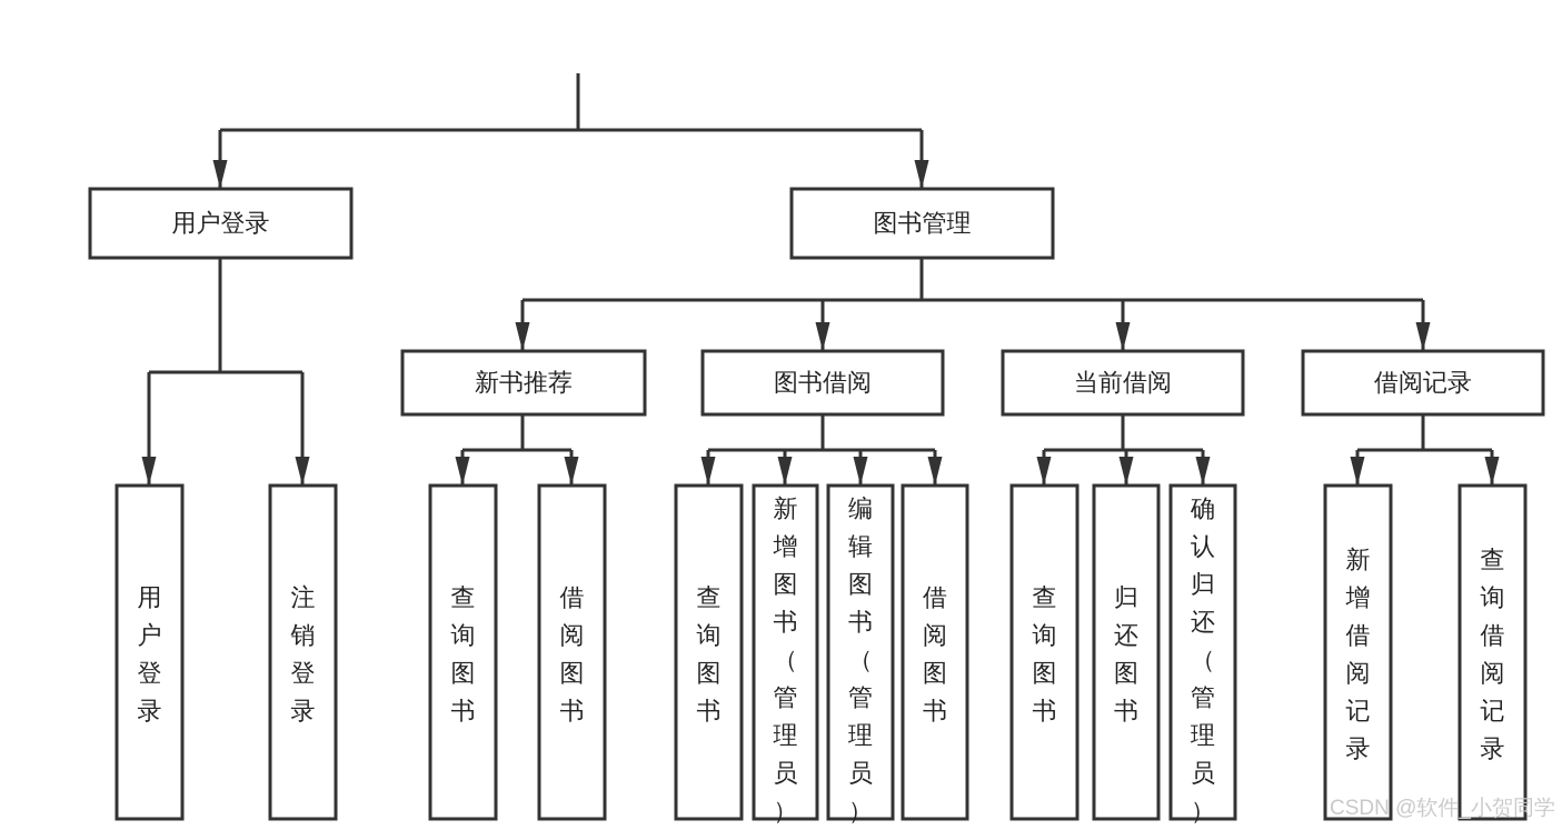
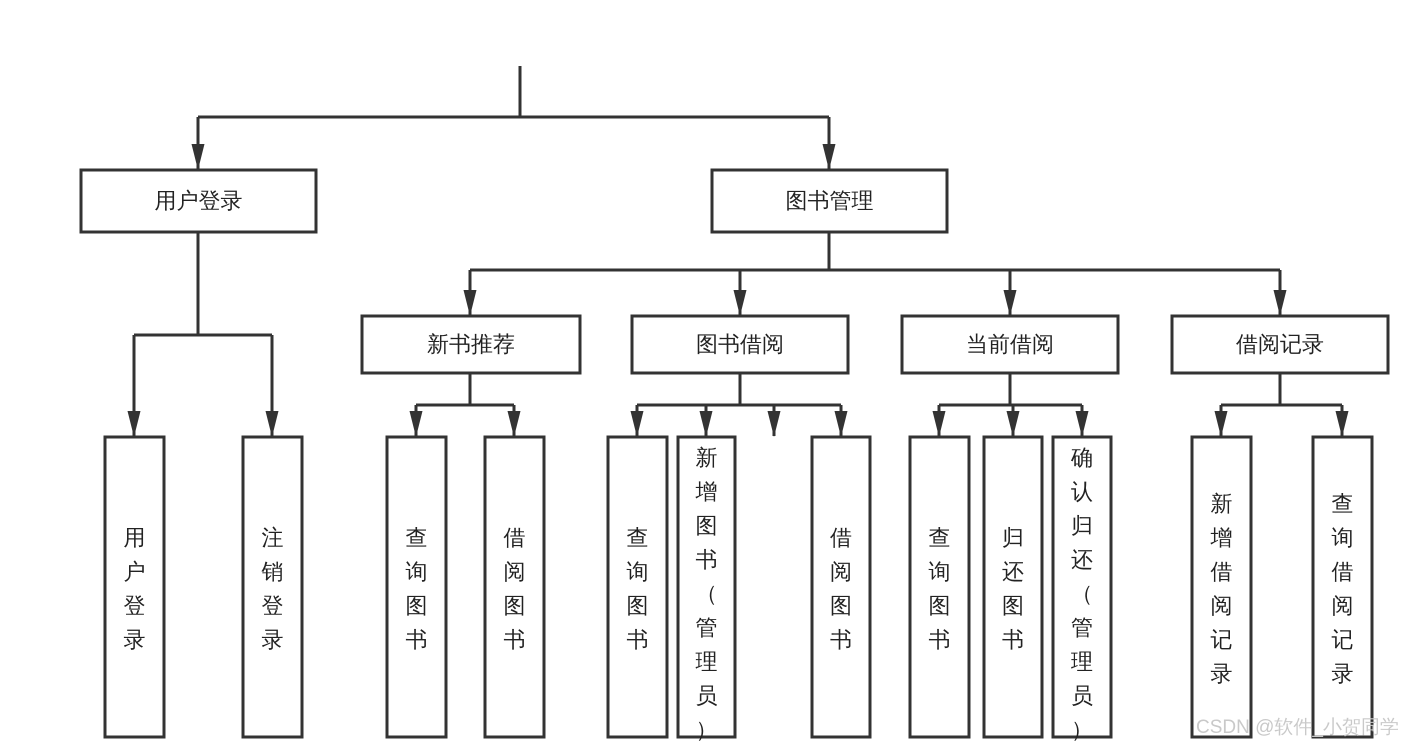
  用户登录
  图书管理
  新书推荐
  图书借阅
  当前借阅
  借阅记录
  用户登录
  注销登录
  查询图书
  借阅图书
  查询图书
  新增图书（管理员）
- 编辑图书（管理员）
  借阅图书
  查询图书
  归还图书
  确认归还（管理员）
  新增借阅记录
  查询借阅记录
  CSDN @软件_小贺同学
